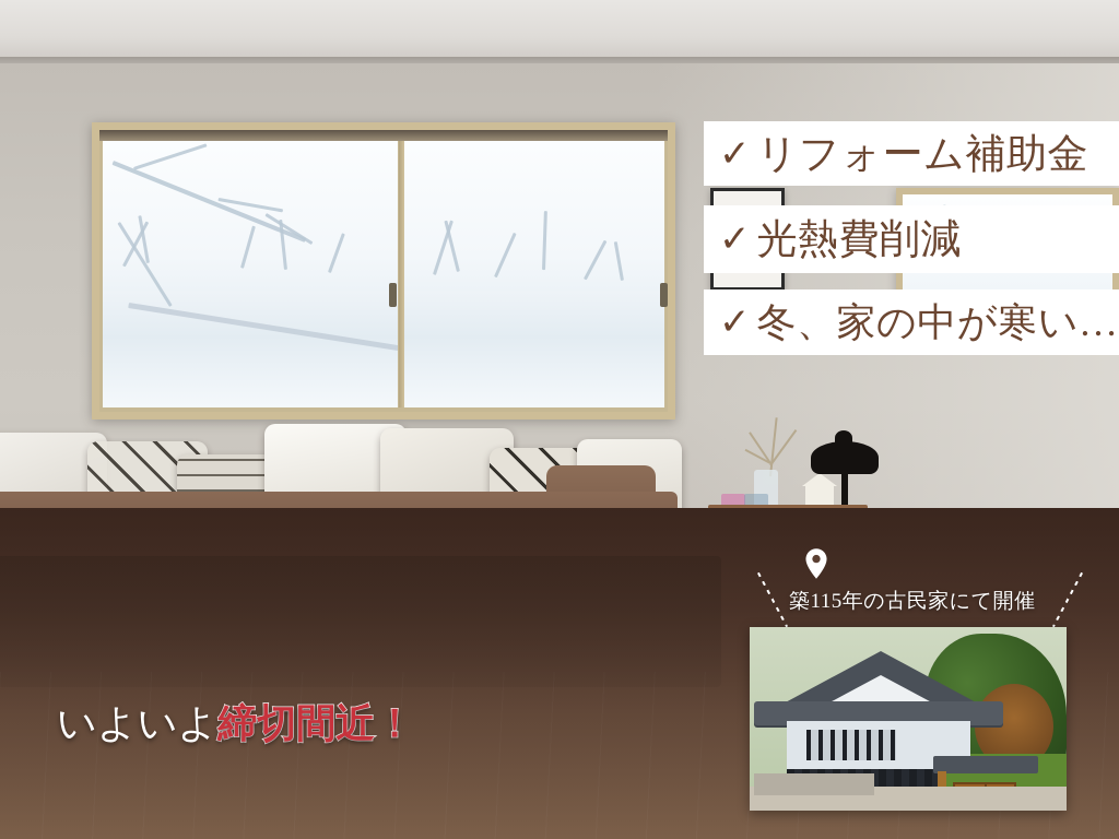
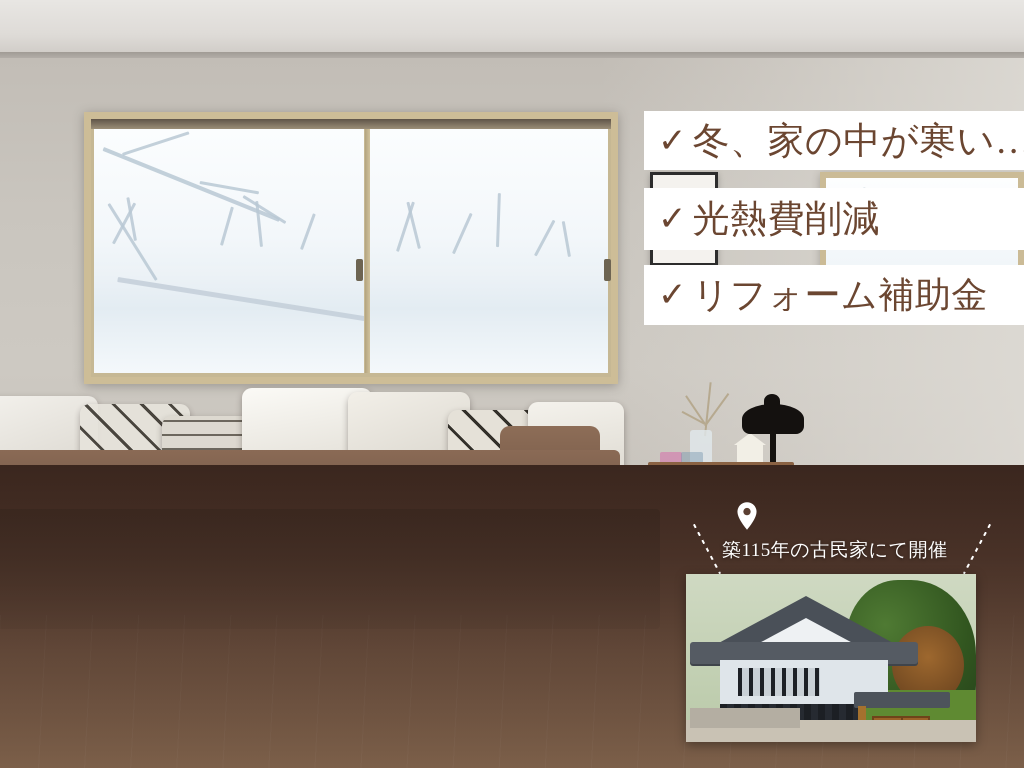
  ✓
- リフォーム補助金
+ 冬、家の中が寒い…
  ✓
  光熱費削減
  ✓
- 冬、家の中が寒い…
+ リフォーム補助金
- いよいよ締切間近！
  築115年の古民家にて開催
